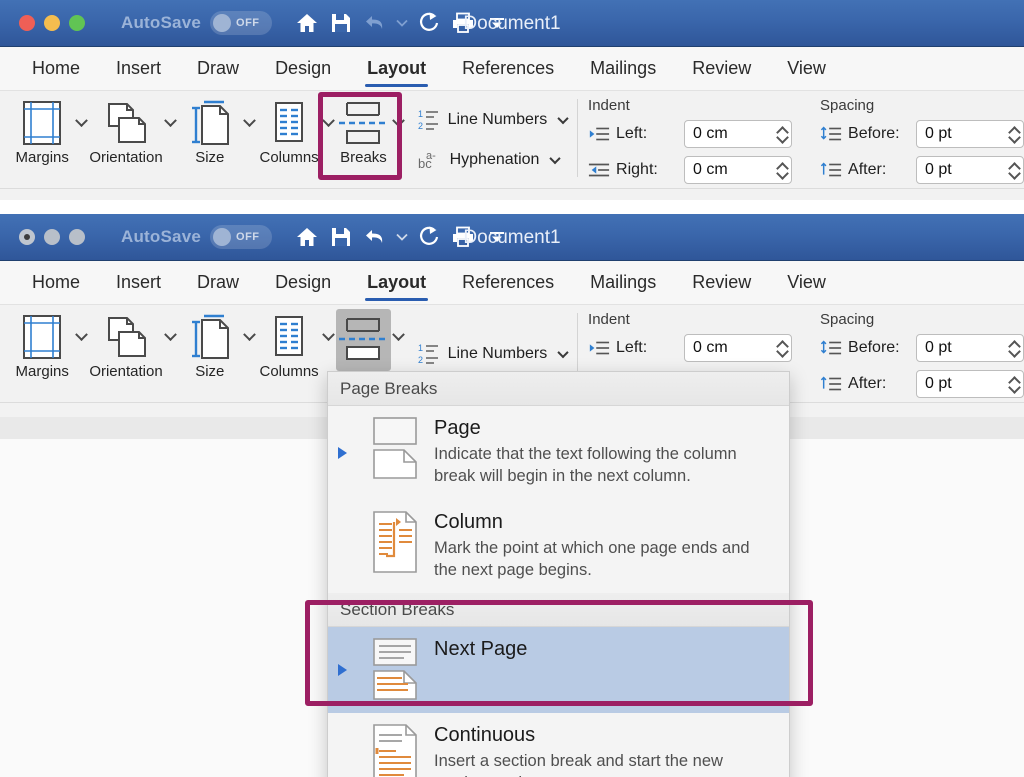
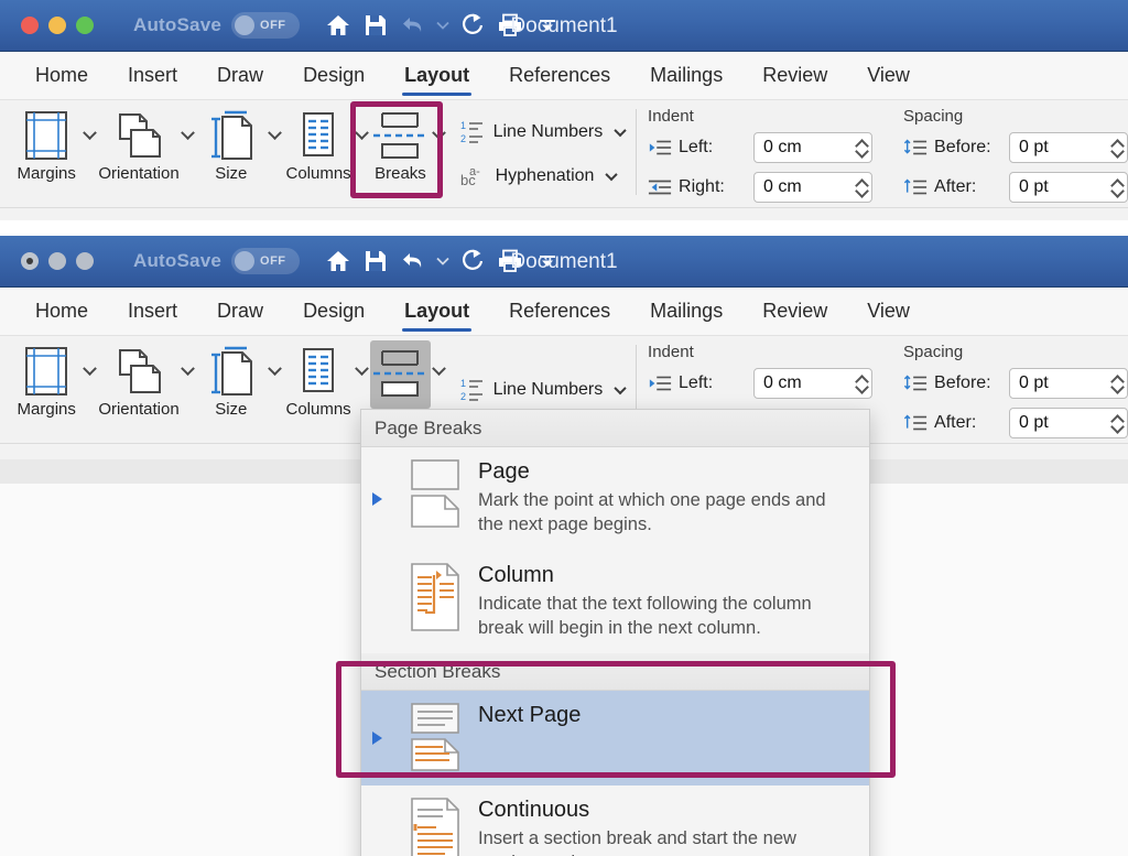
  AutoSave
  OFF
  Document1
  Home
  Insert
  Draw
  Design
  Layout
  References
  Mailings
  Review
  View
  Margins
  Orientation
  Size
  Columns
  Breaks
  1
  2
  Line Numbers
  bc
  a-
  Hyphenation
  Indent
  Left:
  0 cm
  Right:
  0 cm
  Spacing
  Before:
  0 pt
  After:
  0 pt
  AutoSave
  OFF
  Document1
  Home
  Insert
  Draw
  Design
  Layout
  References
  Mailings
  Review
  View
  Margins
  Orientation
  Size
  Columns
  1
  2
  Line Numbers
  Indent
  Left:
  0 cm
  Spacing
  Before:
  0 pt
  After:
  0 pt
  Page Breaks
  Page
- Indicate that the text following the column break will begin in the next column.
+ Mark the point at which one page ends and the next page begins.
  Column
- Mark the point at which one page ends and the next page begins.
+ Indicate that the text following the column break will begin in the next column.
  Section Breaks
  Next Page
  Continuous
